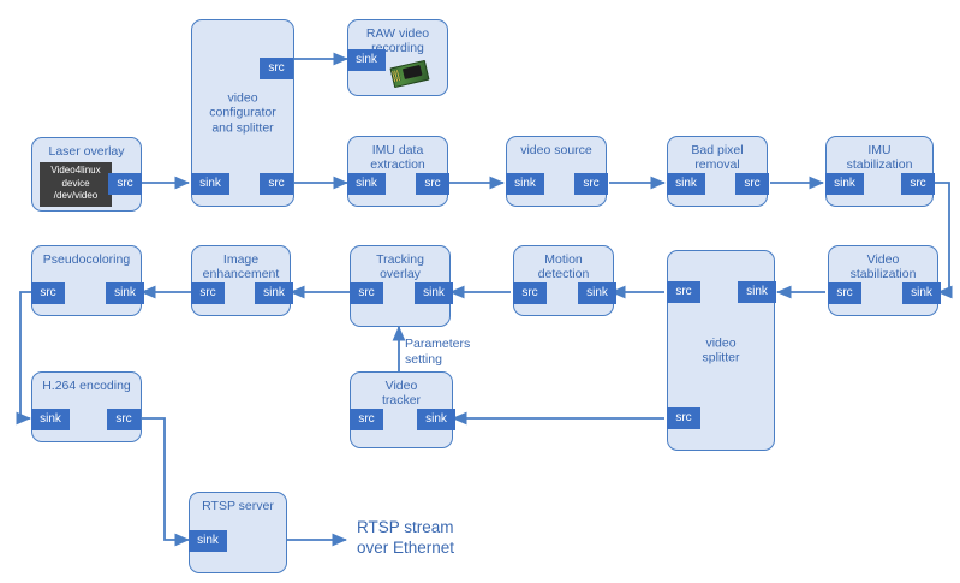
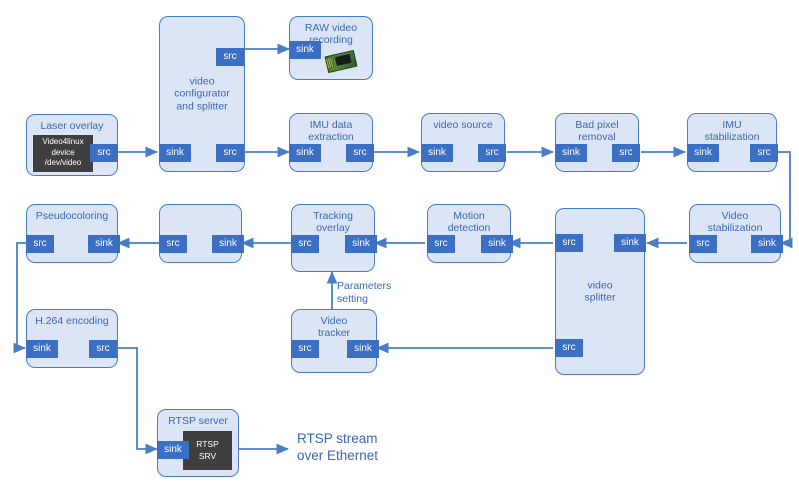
  Laser overlay
  Video4linux
  device
  /dev/video
  src
  video
  configurator
  and splitter
  src
  sink
  src
  RAW video
  cording
  sink
  IMU data
  extraction
  sink
  src
  video source
  sink
  src
  Bad pixel
  removal
  sink
  src
  IMU
  stabilization
  sink
  src
  Video
  stabilization
  src
  sink
  video
  splitter
  src
  sink
  src
  Motion
  detection
  src
  sink
  Tracking
  overlay
  src
  sink
- Image
- enhancement
  src
  sink
  Pseudocoloring
  src
  sink
  H.264 encoding
  sink
  src
  Video
  tracker
  src
  sink
  RTSP server
+ RTSP
+ SRV
  sink
  Parameters
  setting
  RTSP stream
  over Ethernet
